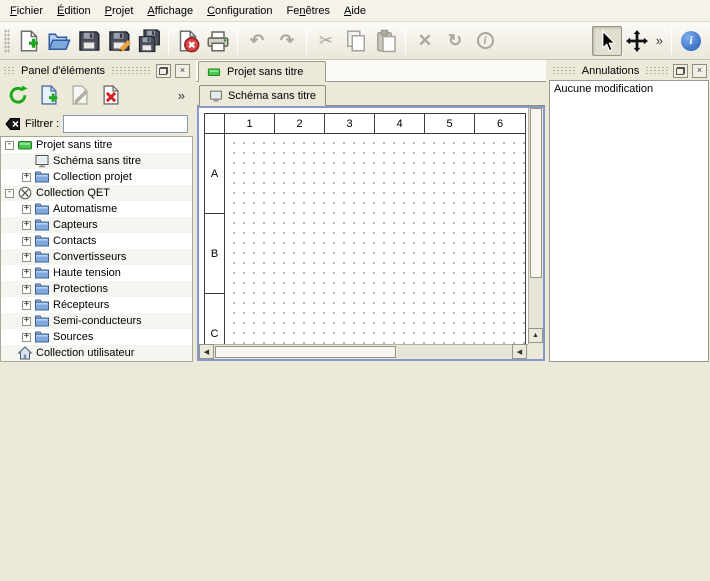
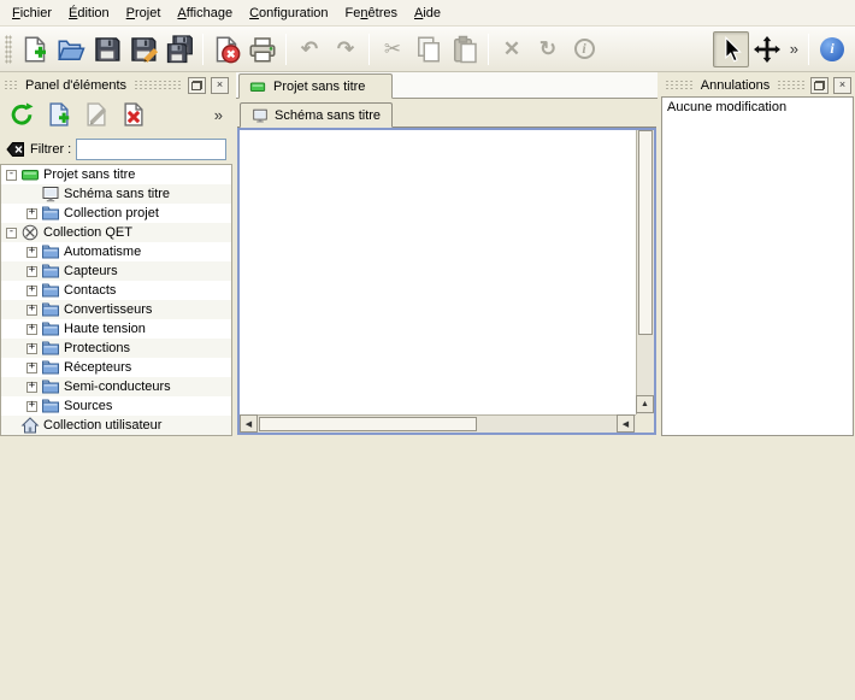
  Fichier
  Édition
  Projet
  Affichage
  Configuration
  Fenêtres
  Aide
  ↶
  ↷
  ✂
  ✕
  ↻
  i
  »
  i
  Panel d'éléments
  ×
  »
  Filtrer :
  Projet sans titre
  Schéma sans titre
  Collection projet
  Collection QET
  Automatisme
  Capteurs
  Contacts
  Convertisseurs
  Haute tension
  Protections
  Récepteurs
  Semi-conducteurs
  Sources
  Collection utilisateur
  Projet sans titre
  Schéma sans titre
- 1
- 2
- 3
- 4
- 5
- 6
- A
- B
- C
  Annulations
  ×
  Aucune modification
